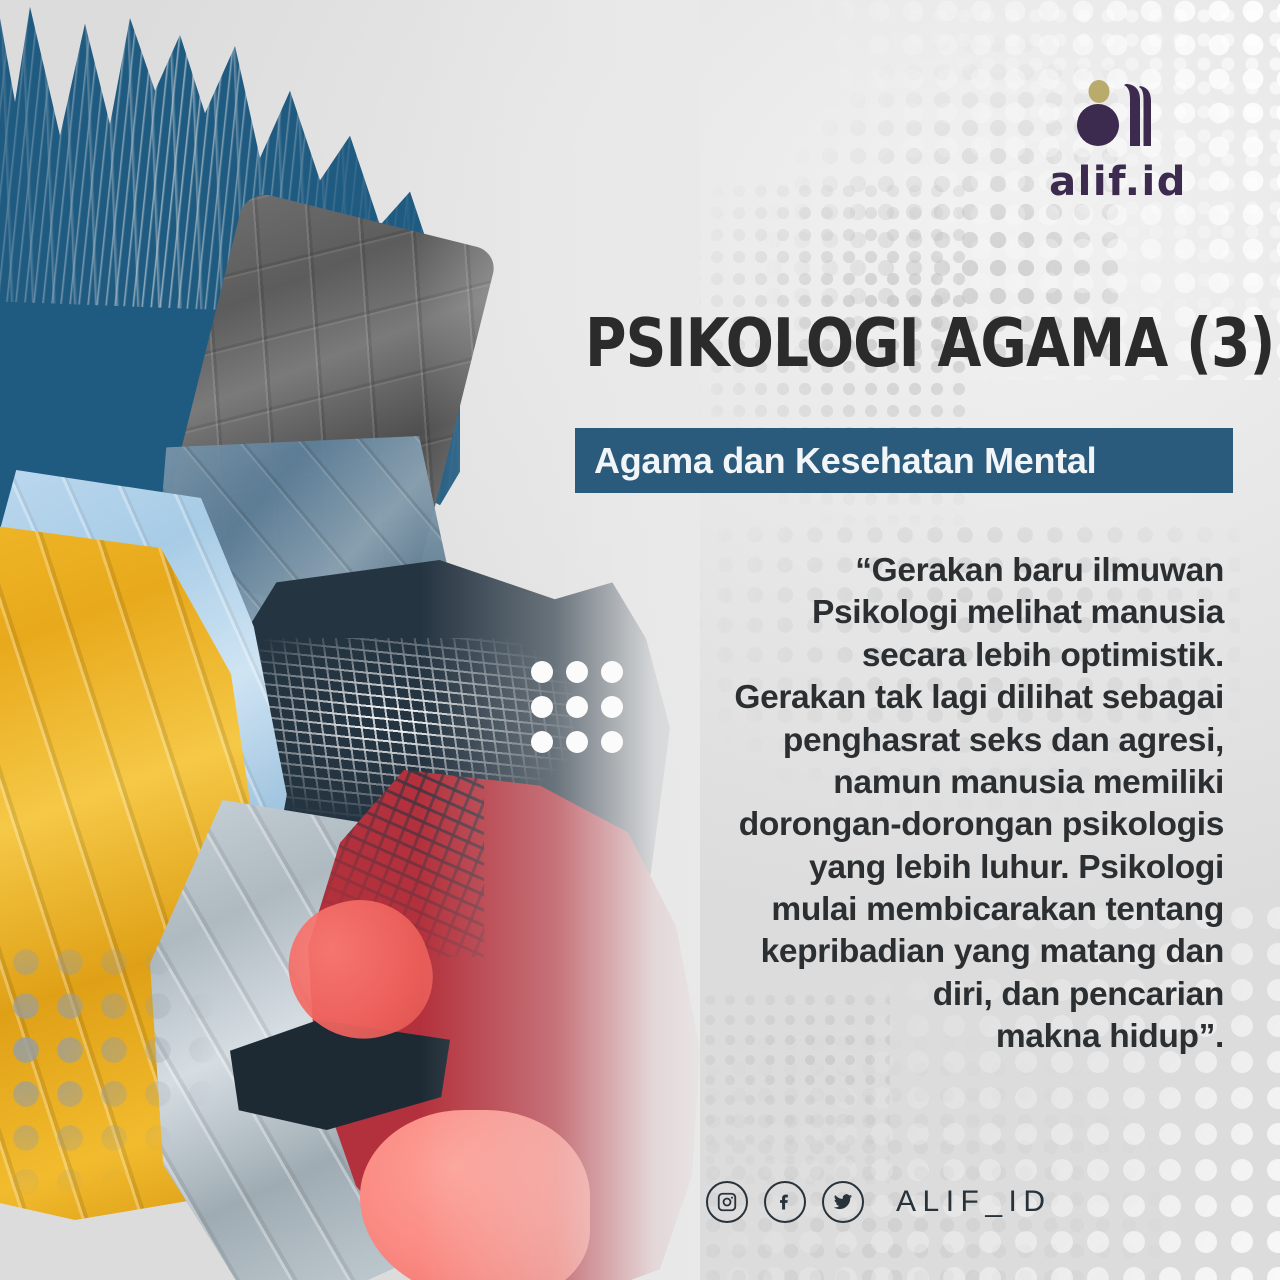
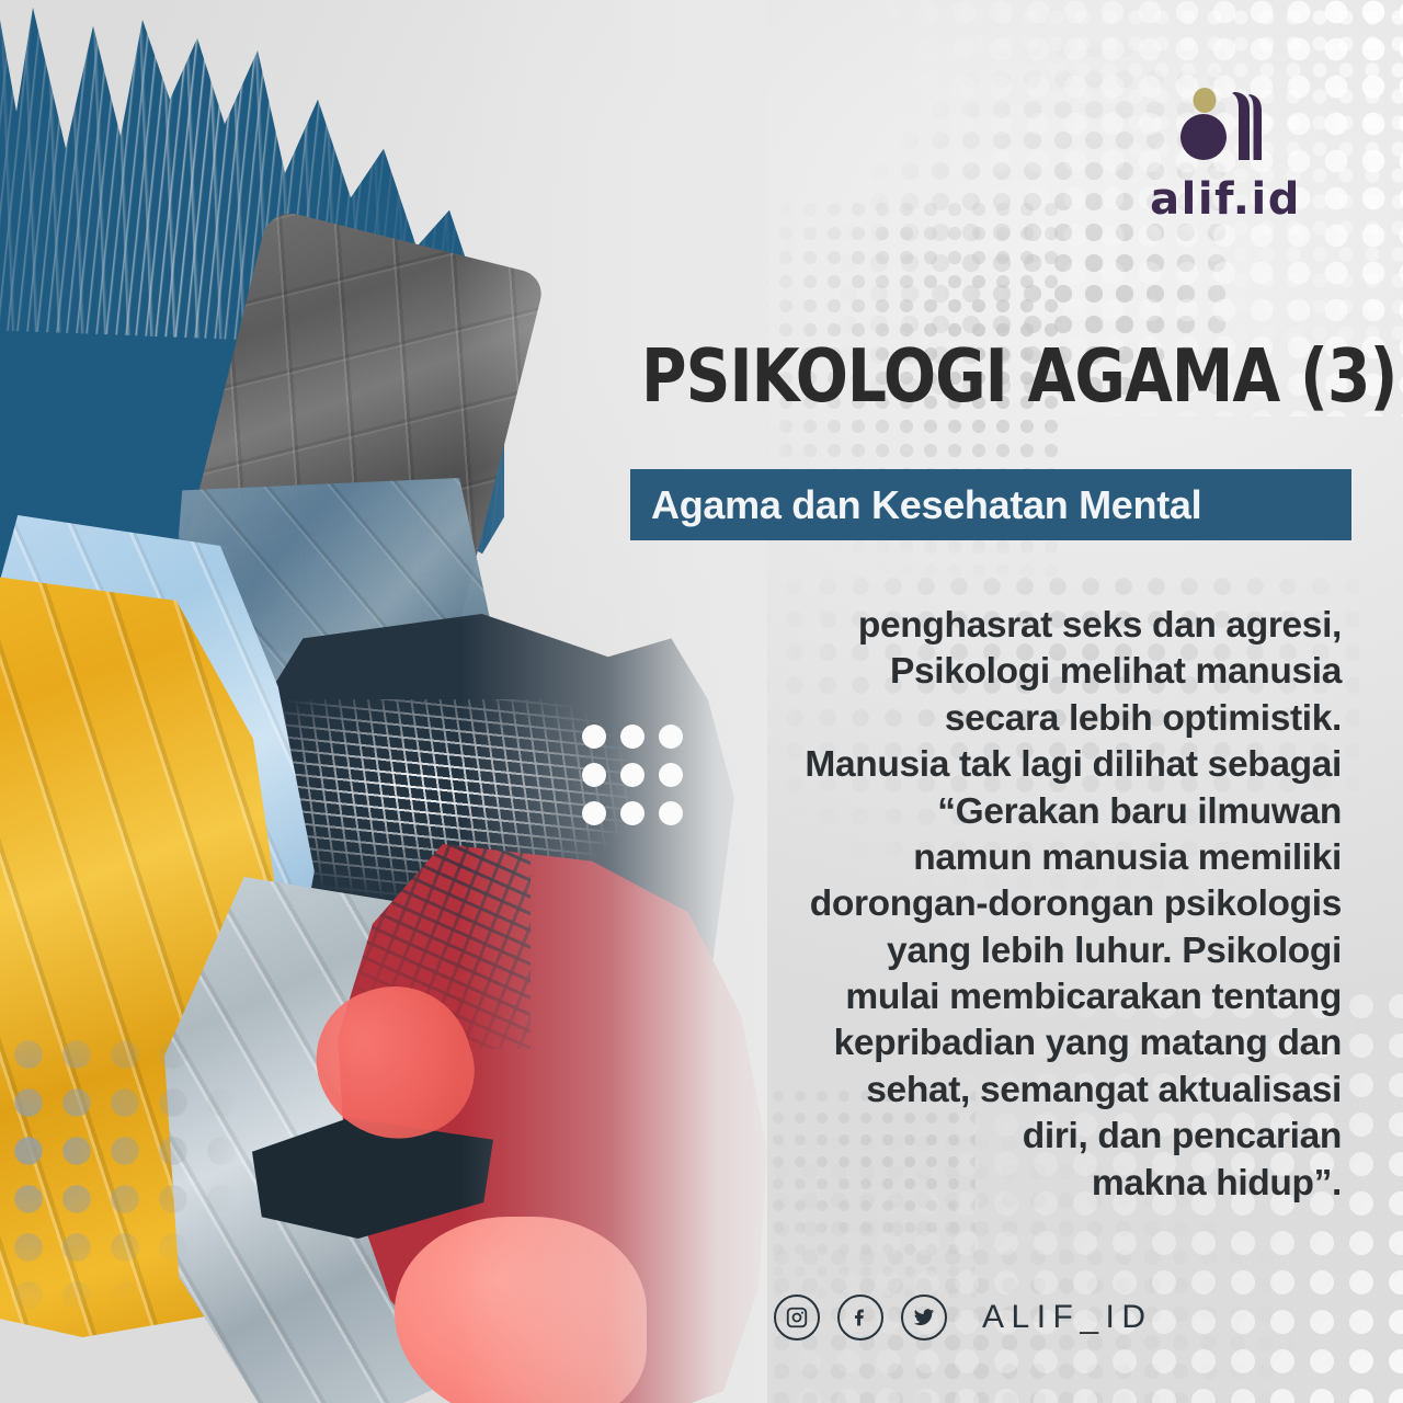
  alif.id
  PSIKOLOGI AGAMA (3)
  Agama dan Kesehatan Mental
- “Gerakan baru ilmuwan
+ penghasrat seks dan agresi,
  Psikologi melihat manusia
  secara lebih optimistik.
- Gerakan tak lagi dilihat sebagai
+ Manusia tak lagi dilihat sebagai
- penghasrat seks dan agresi,
+ “Gerakan baru ilmuwan
  namun manusia memiliki
  dorongan-dorongan psikologis
  yang lebih luhur. Psikologi
  mulai membicarakan tentang
  kepribadian yang matang dan
+ sehat, semangat aktualisasi
  diri, dan pencarian
  makna hidup”.
  ALIF_ID
